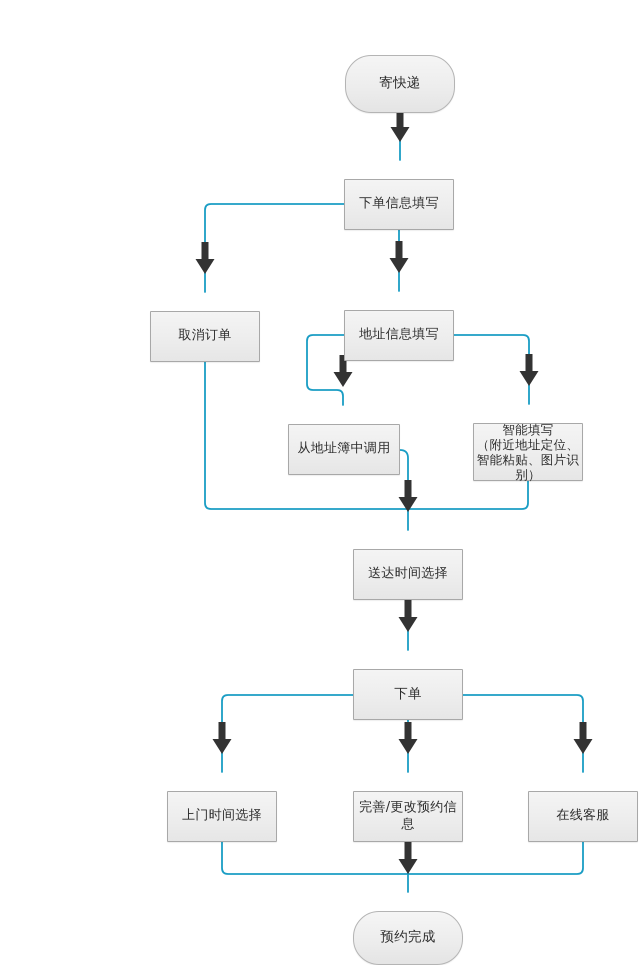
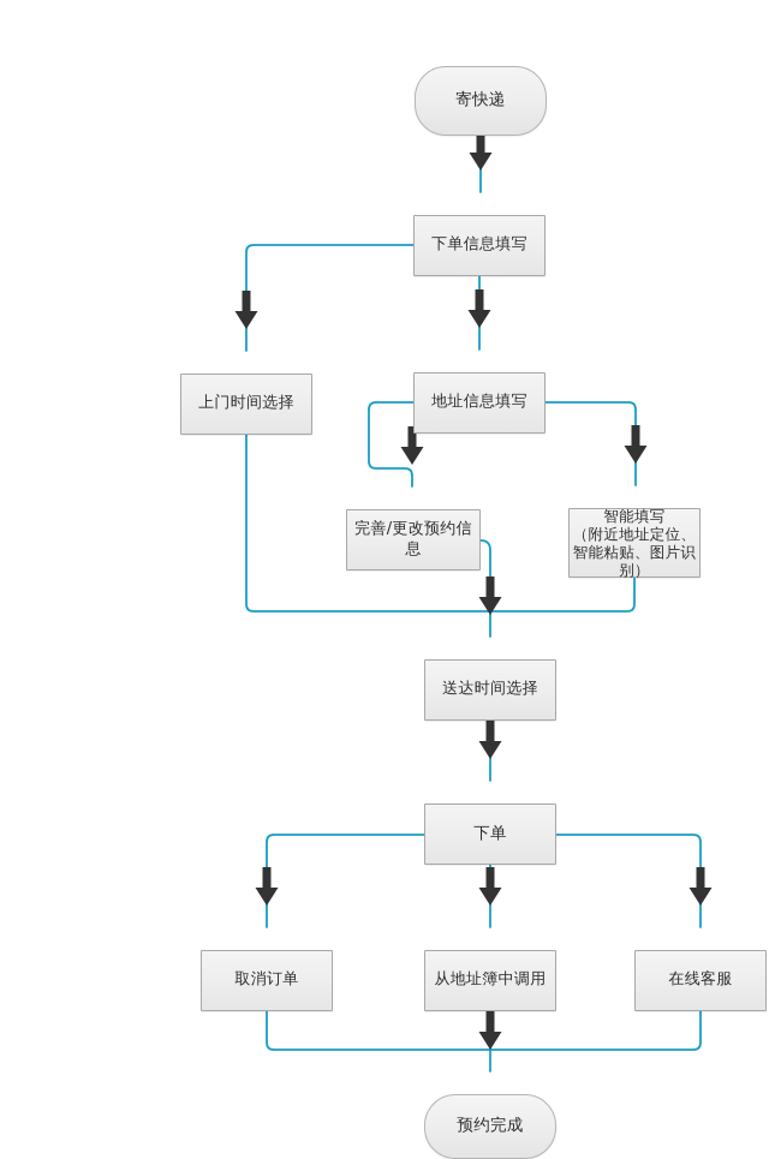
  寄快递
  下单信息填写
- 取消订单
+ 上门时间选择
  地址信息填写
- 从地址簿中调用
+ 完善/更改预约信息
  智能填写
  （附近地址定位、智能粘贴、图片识别）
  送达时间选择
  下单
- 上门时间选择
+ 取消订单
- 完善/更改预约信息
+ 从地址簿中调用
  在线客服
  预约完成
